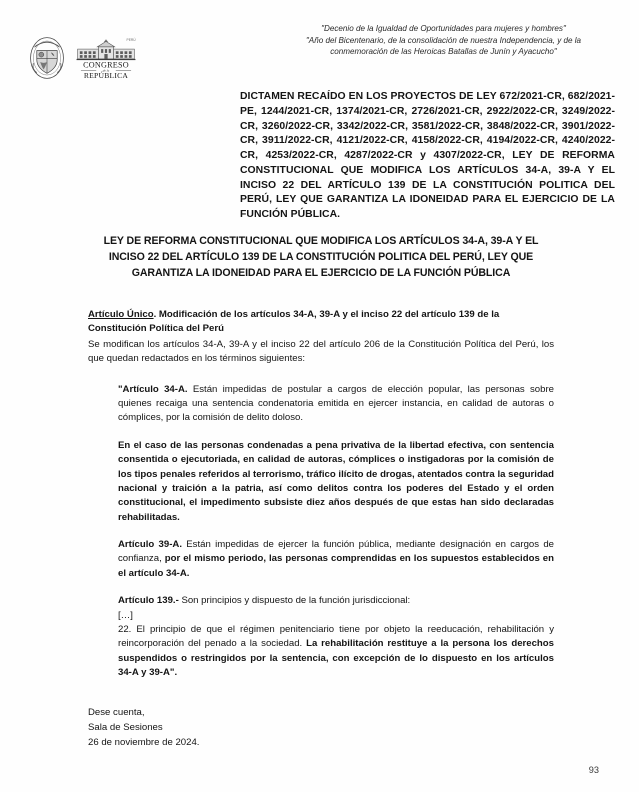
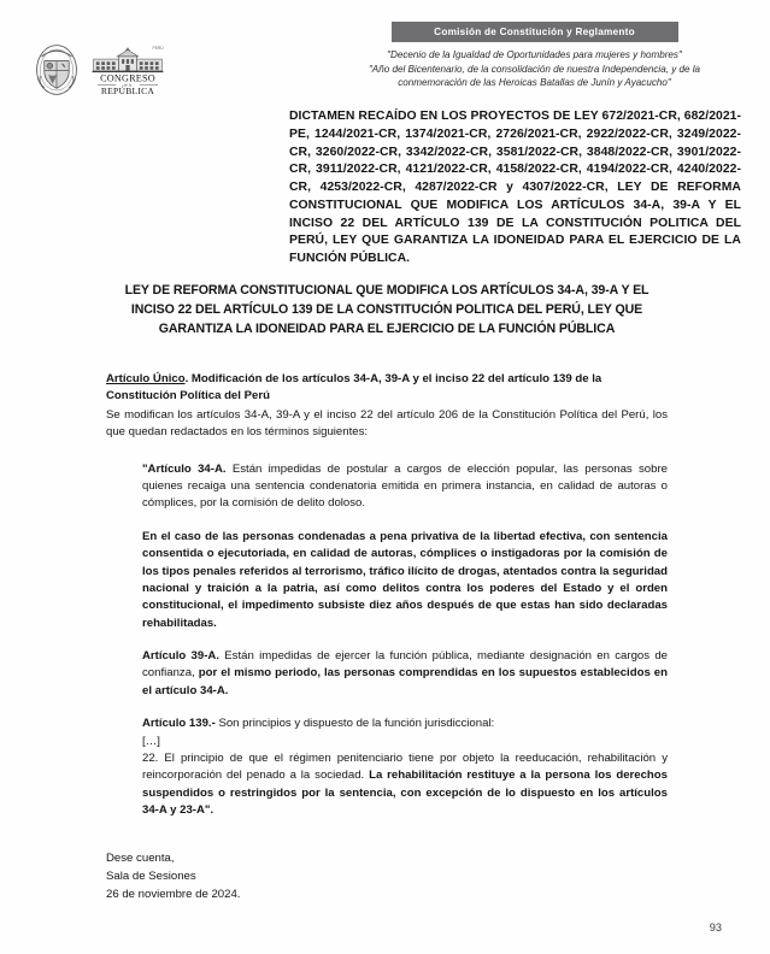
  CONGRESO
  REPÚBLICA
+ Comisión de Constitución y Reglamento
  "Decenio de la Igualdad de Oportunidades para mujeres y hombres"
  "Año del Bicentenario, de la consolidación de nuestra Independencia, y de la
  conmemoración de las Heroicas Batallas de Junín y Ayacucho"
  DICTAMEN RECAÍDO EN LOS PROYECTOS DE LEY 672/2021-CR, 682/2021-PE, 1244/2021-CR, 1374/2021-CR, 2726/2021-CR, 2922/2022-CR, 3249/2022-CR, 3260/2022-CR, 3342/2022-CR, 3581/2022-CR, 3848/2022-CR, 3901/2022-CR, 3911/2022-CR, 4121/2022-CR, 4158/2022-CR, 4194/2022-CR, 4240/2022-CR, 4253/2022-CR, 4287/2022-CR y 4307/2022-CR, LEY DE REFORMA CONSTITUCIONAL QUE MODIFICA LOS ARTÍCULOS 34-A, 39-A Y EL INCISO 22 DEL ARTÍCULO 139 DE LA CONSTITUCIÓN POLITICA DEL PERÚ, LEY QUE GARANTIZA LA IDONEIDAD PARA EL EJERCICIO DE LA FUNCIÓN PÚBLICA.
  LEY DE REFORMA CONSTITUCIONAL QUE MODIFICA LOS ARTÍCULOS 34-A, 39-A Y EL INCISO 22 DEL ARTÍCULO 139 DE LA CONSTITUCIÓN POLITICA DEL PERÚ, LEY QUE GARANTIZA LA IDONEIDAD PARA EL EJERCICIO DE LA FUNCIÓN PÚBLICA
  Artículo Único. Modificación de los artículos 34-A, 39-A y el inciso 22 del artículo 139 de la Constitución Política del Perú
  Se modifican los artículos 34-A, 39-A y el inciso 22 del artículo 206 de la Constitución Política del Perú, los que quedan redactados en los términos siguientes:
- "Artículo 34-A. Están impedidas de postular a cargos de elección popular, las personas sobre quienes recaiga una sentencia condenatoria emitida en ejercer instancia, en calidad de autoras o cómplices, por la comisión de delito doloso.
+ "Artículo 34-A. Están impedidas de postular a cargos de elección popular, las personas sobre quienes recaiga una sentencia condenatoria emitida en primera instancia, en calidad de autoras o cómplices, por la comisión de delito doloso.
  En el caso de las personas condenadas a pena privativa de la libertad efectiva, con sentencia consentida o ejecutoriada, en calidad de autoras, cómplices o instigadoras por la comisión de los tipos penales referidos al terrorismo, tráfico ilícito de drogas, atentados contra la seguridad nacional y traición a la patria, así como delitos contra los poderes del Estado y el orden constitucional, el impedimento subsiste diez años después de que estas han sido declaradas rehabilitadas.
  Artículo 39-A. Están impedidas de ejercer la función pública, mediante designación en cargos de confianza, por el mismo periodo, las personas comprendidas en los supuestos establecidos en el artículo 34-A.
  Artículo 139.- Son principios y dispuesto de la función jurisdiccional:
  […]
- 22. El principio de que el régimen penitenciario tiene por objeto la reeducación, rehabilitación y reincorporación del penado a la sociedad. La rehabilitación restituye a la persona los derechos suspendidos o restringidos por la sentencia, con excepción de lo dispuesto en los artículos 34-A y 39-A".
+ 22. El principio de que el régimen penitenciario tiene por objeto la reeducación, rehabilitación y reincorporación del penado a la sociedad. La rehabilitación restituye a la persona los derechos suspendidos o restringidos por la sentencia, con excepción de lo dispuesto en los artículos 34-A y 23-A".
  Dese cuenta,
  Sala de Sesiones
  26 de noviembre de 2024.
  93
